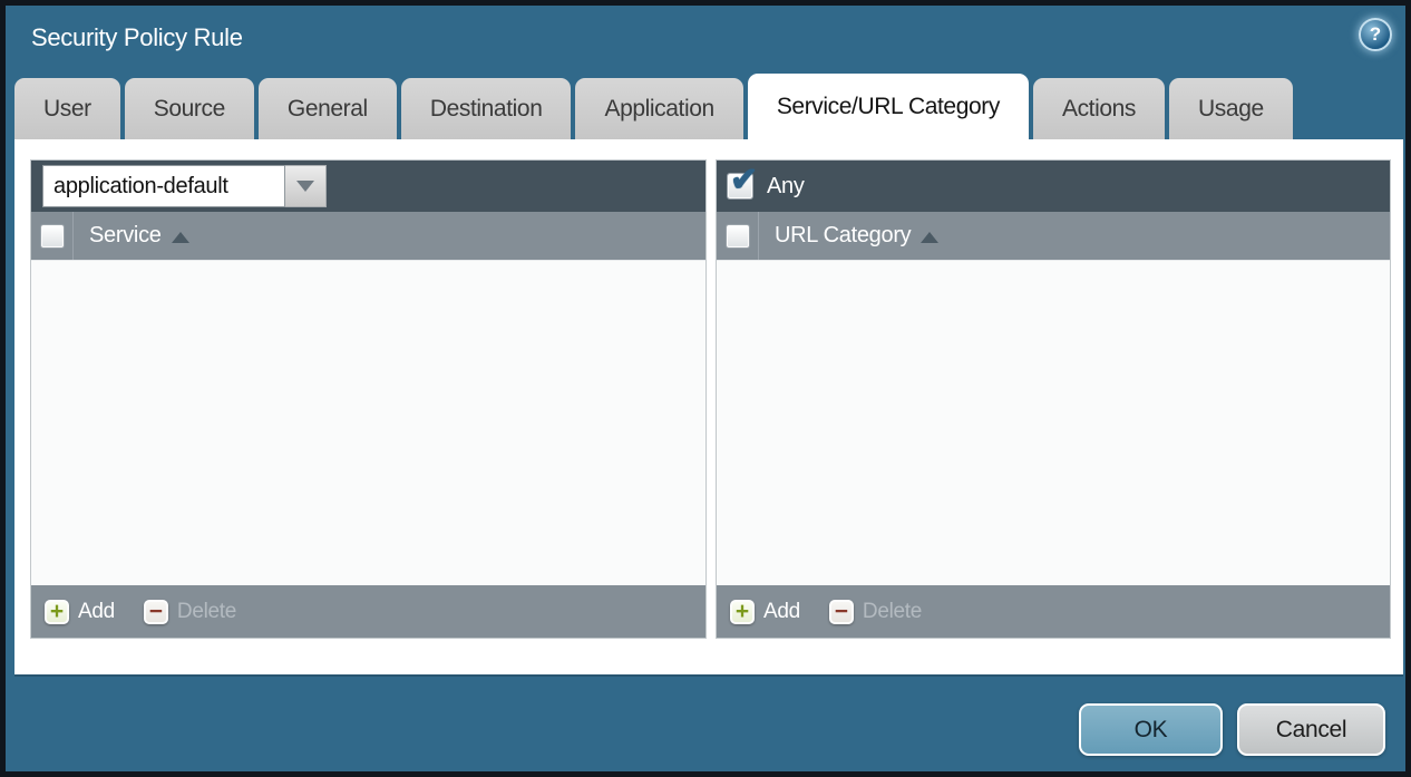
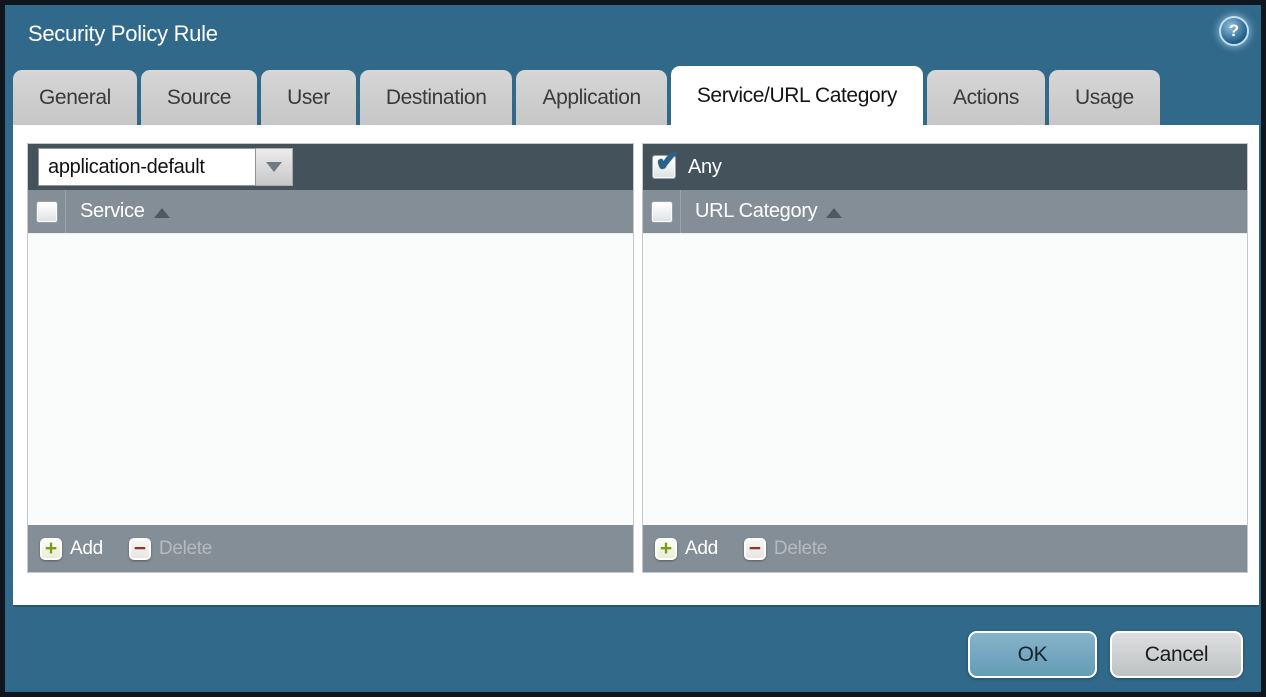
  Security Policy Rule
  ?
- User
+ General
  Source
- General
+ User
  Destination
  Application
  Service/URL Category
  Actions
  Usage
  application-default
  Service
  +
  Add
  −
  Delete
  ✔
  Any
  URL Category
  +
  Add
  −
  Delete
  OK
  Cancel
